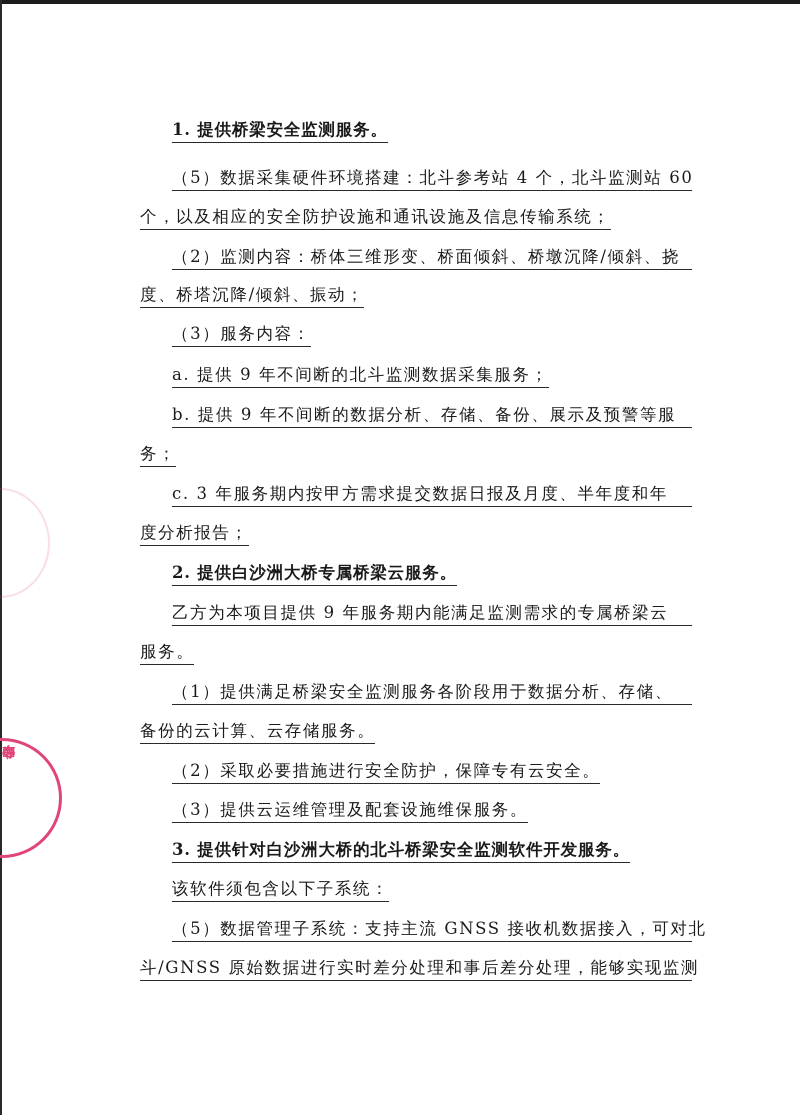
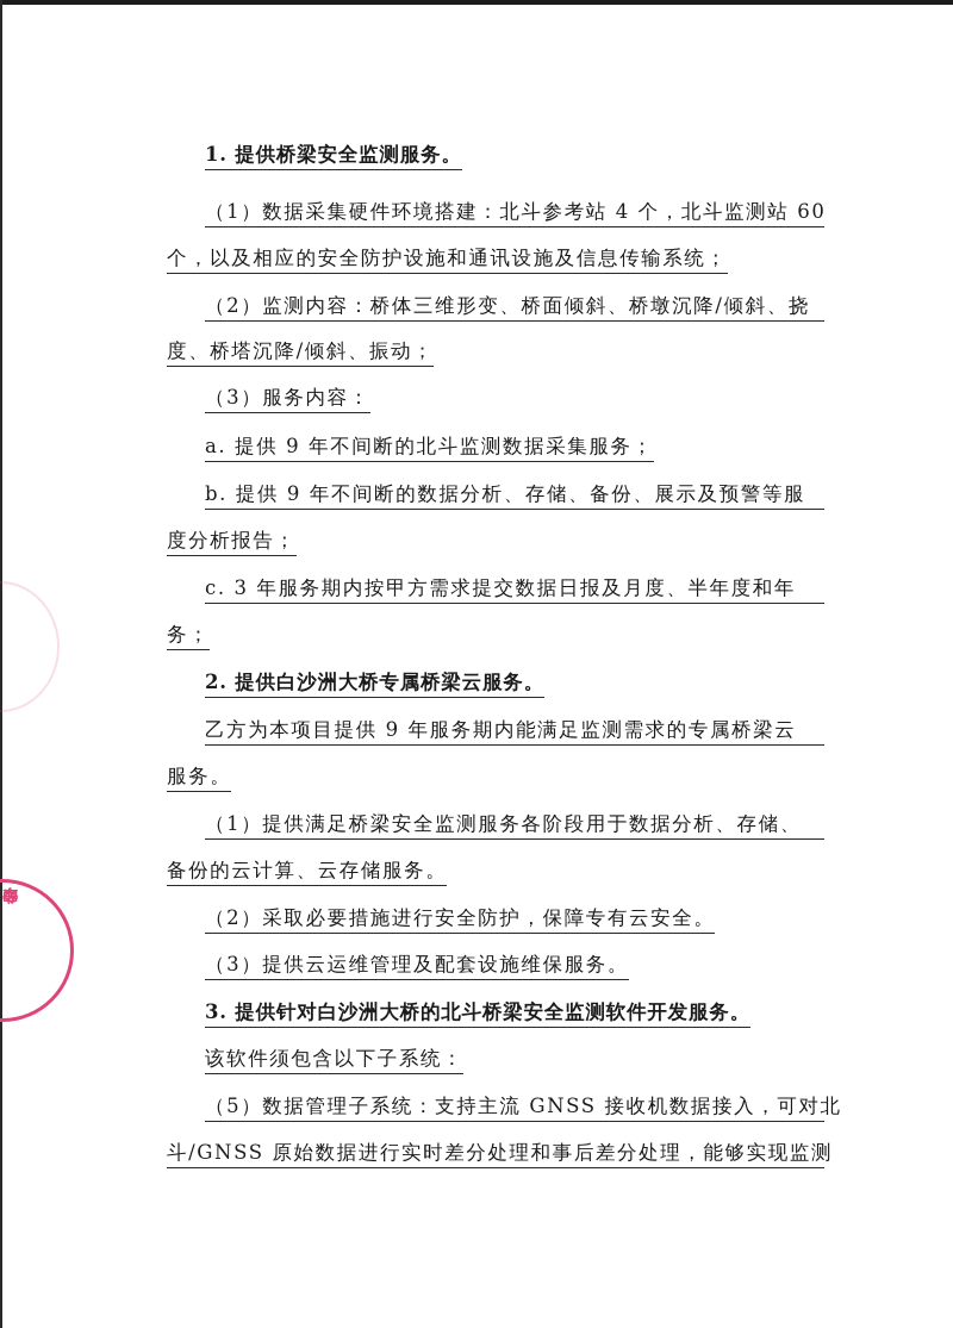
  1. 提供桥梁安全监测服务。
- （5）数据采集硬件环境搭建：北斗参考站 4 个，北斗监测站 60
+ （1）数据采集硬件环境搭建：北斗参考站 4 个，北斗监测站 60
  个，以及相应的安全防护设施和通讯设施及信息传输系统；
  （2）监测内容：桥体三维形变、桥面倾斜、桥墩沉降/倾斜、挠
  度、桥塔沉降/倾斜、振动；
  （3）服务内容：
  a. 提供 9 年不间断的北斗监测数据采集服务；
  b. 提供 9 年不间断的数据分析、存储、备份、展示及预警等服
- 务；
+ 度分析报告；
  c. 3 年服务期内按甲方需求提交数据日报及月度、半年度和年
- 度分析报告；
+ 务；
  2. 提供白沙洲大桥专属桥梁云服务。
  乙方为本项目提供 9 年服务期内能满足监测需求的专属桥梁云
  服务。
  （1）提供满足桥梁安全监测服务各阶段用于数据分析、存储、
  备份的云计算、云存储服务。
  （2）采取必要措施进行安全防护，保障专有云安全。
  （3）提供云运维管理及配套设施维保服务。
  3. 提供针对白沙洲大桥的北斗桥梁安全监测软件开发服务。
  该软件须包含以下子系统：
  （5）数据管理子系统：支持主流 GNSS 接收机数据接入，可对北
  斗/GNSS 原始数据进行实时差分处理和事后差分处理，能够实现监测
